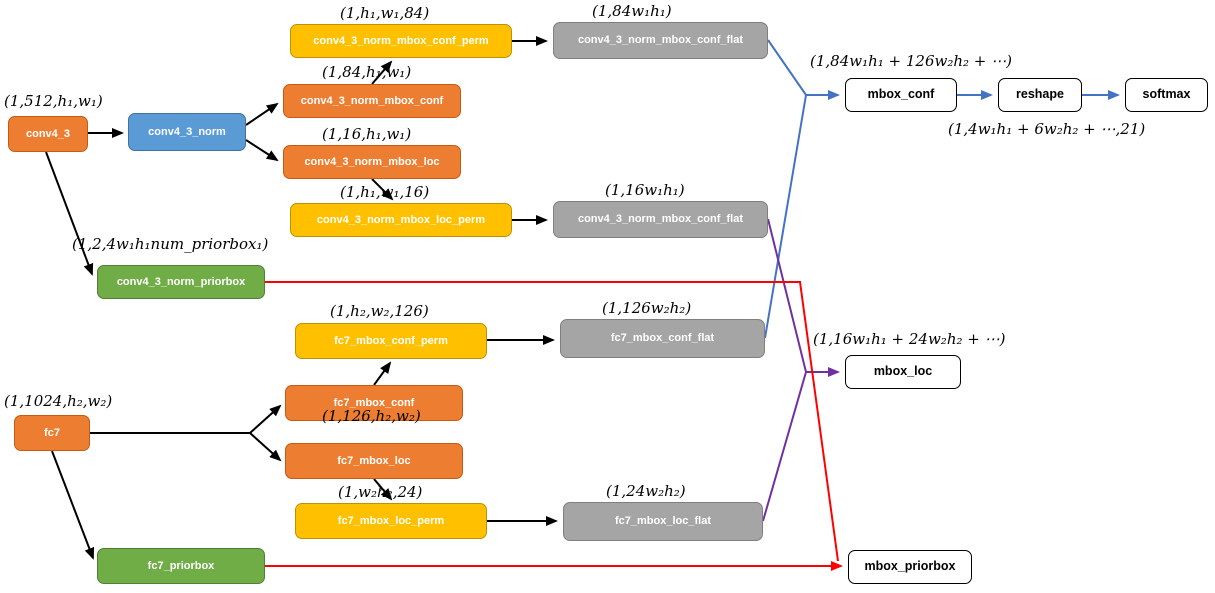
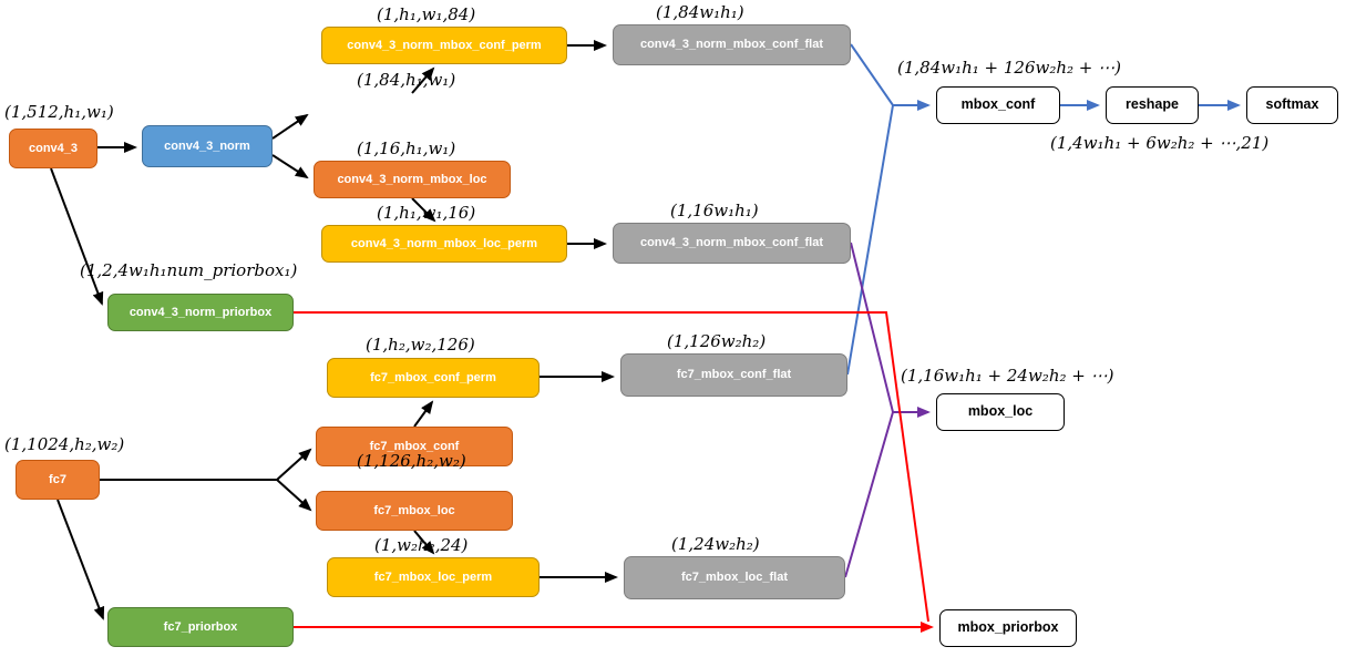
  conv4_3
  (1,512,h₁,w₁)
  conv4_3_norm
  conv4_3_norm_mbox_conf_perm
  (1,h₁,w₁,84)
  conv4_3_norm_mbox_conf_flat
  (1,84w₁h₁)
- conv4_3_norm_mbox_conf
  (1,84,h₁,w₁)
  conv4_3_norm_mbox_loc
  (1,16,h₁,w₁)
  conv4_3_norm_mbox_loc_perm
  (1,h₁,w₁,16)
  conv4_3_norm_mbox_conf_flat
  (1,16w₁h₁)
  conv4_3_norm_priorbox
  (1,2,4w₁h₁num_priorbox₁)
  fc7_mbox_conf_perm
  (1,h₂,w₂,126)
  fc7_mbox_conf_flat
  (1,126w₂h₂)
  fc7
  (1,1024,h₂,w₂)
  fc7_mbox_conf
  fc7_mbox_loc
  (1,126,h₂,w₂)
  fc7_mbox_loc_perm
  (1,w₂h₂,24)
  fc7_mbox_loc_flat
  (1,24w₂h₂)
  fc7_priorbox
  mbox_conf
  (1,84w₁h₁ + 126w₂h₂ + ⋯)
  reshape
  (1,4w₁h₁ + 6w₂h₂ + ⋯,21)
  softmax
  mbox_loc
  (1,16w₁h₁ + 24w₂h₂ + ⋯)
  mbox_priorbox
